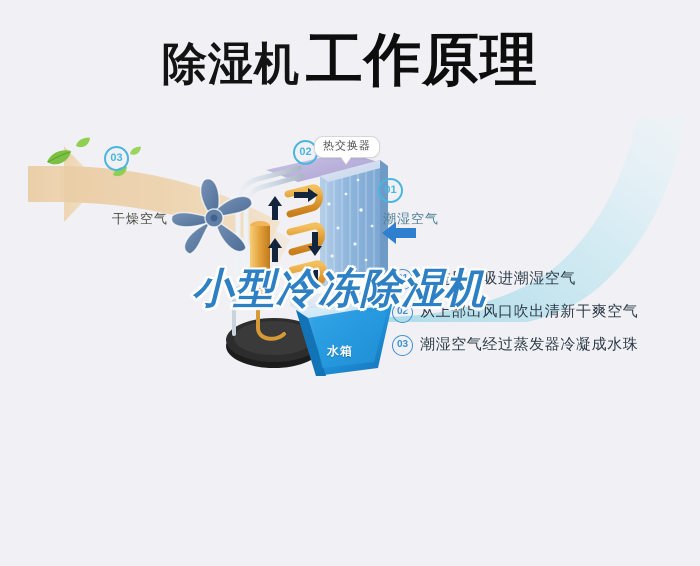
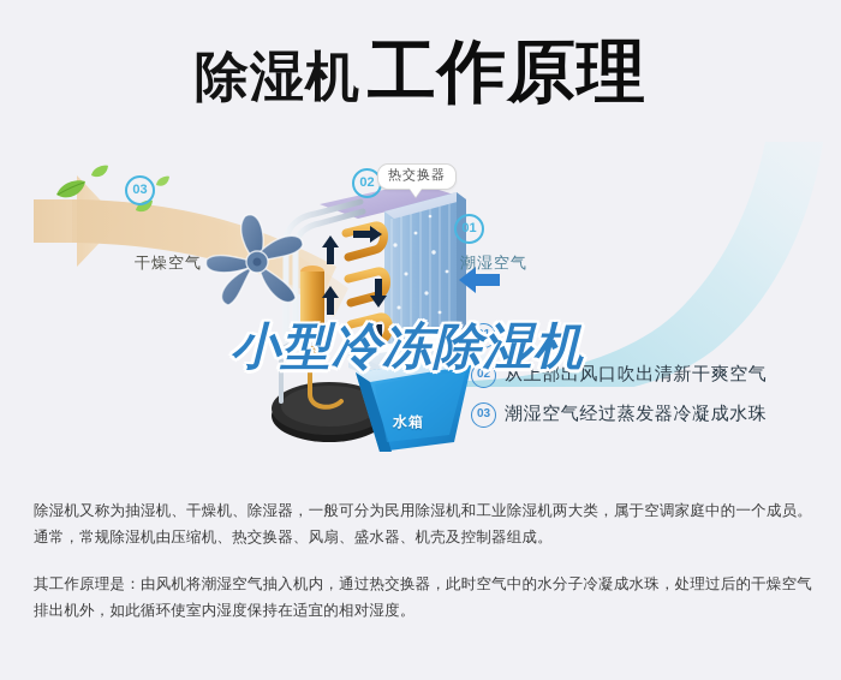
  除湿机工作原理
  水箱
  03
  02
  01
  干燥空气
  潮湿空气
  热交换器
  01
- 由进风口吸进潮湿空气
  02
  从上部出风口吹出清新干爽空气
  03
  潮湿空气经过蒸发器冷凝成水珠
  小型冷冻除湿机
+ 除湿机又称为抽湿机、干燥机、除湿器，一般可分为民用除湿机和工业除湿机两大类，属于空调家庭中的一个成员。通常，常规除湿机由压缩机、热交换器、风扇、盛水器、机壳及控制器组成。
+ 其工作原理是：由风机将潮湿空气抽入机内，通过热交换器，此时空气中的水分子冷凝成水珠，处理过后的干燥空气排出机外，如此循环使室内湿度保持在适宜的相对湿度。
